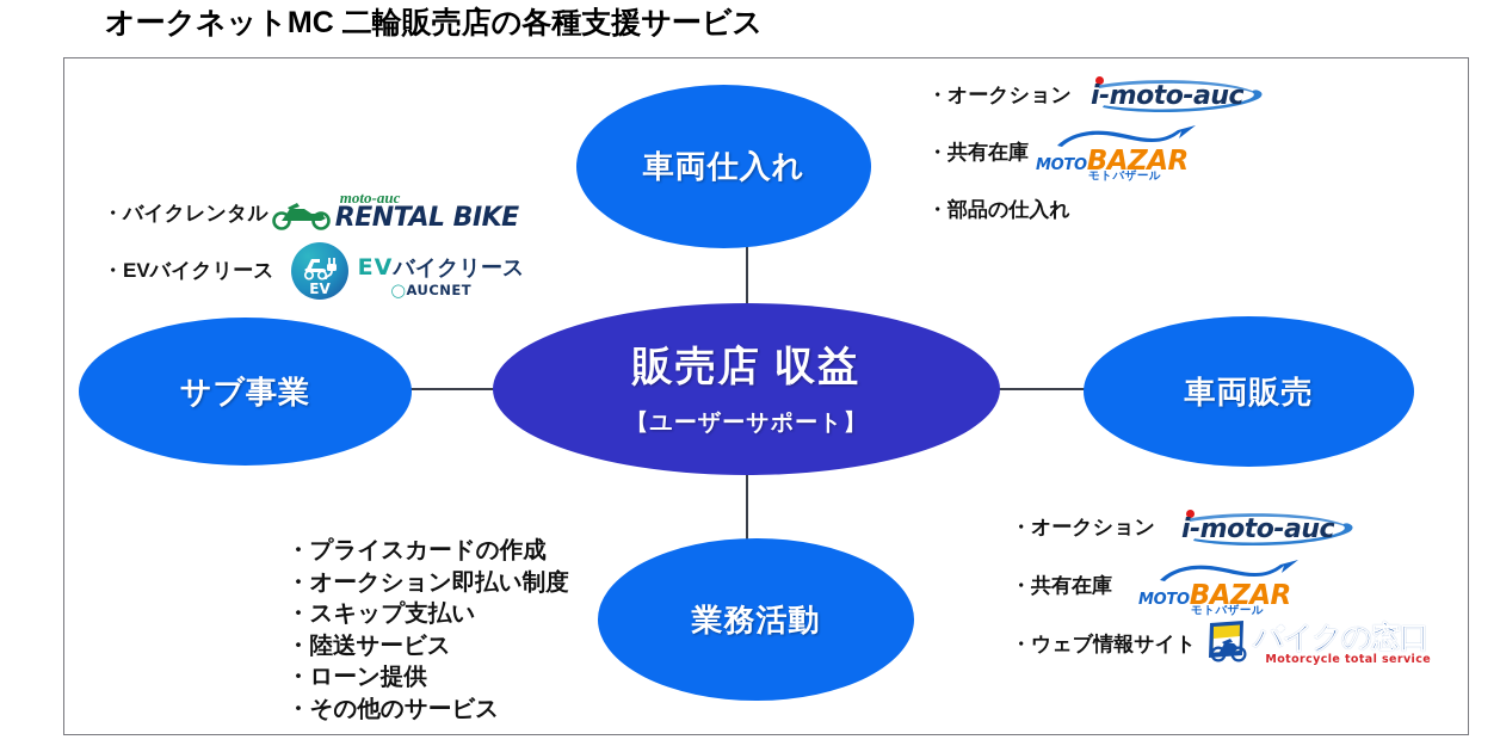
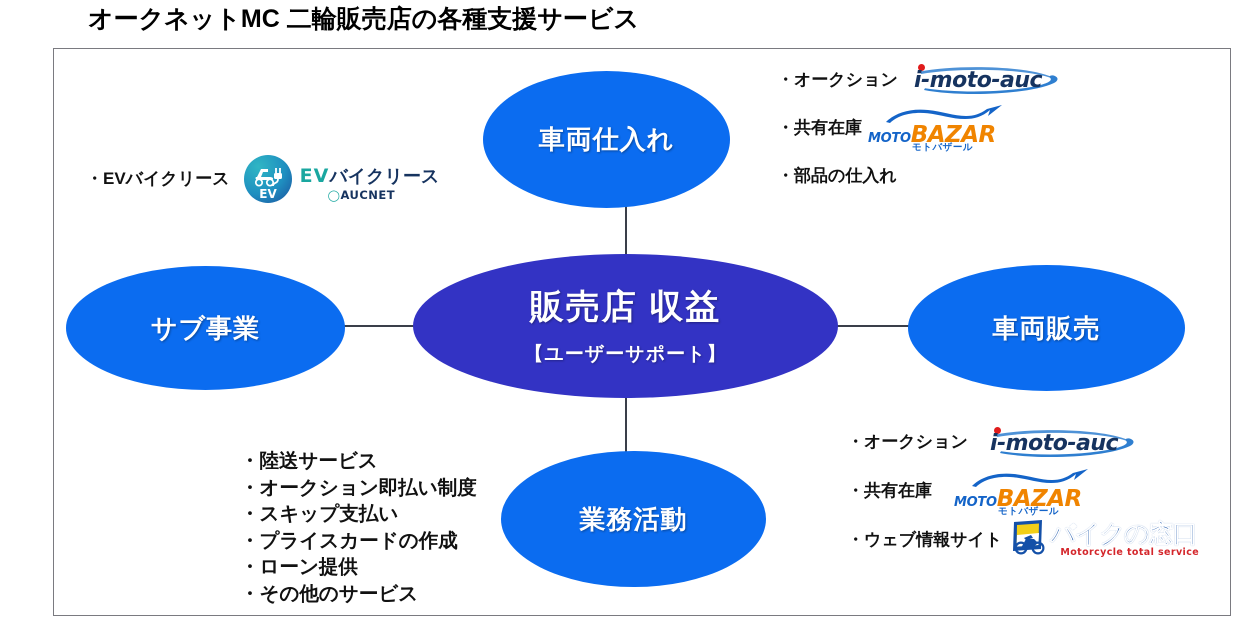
  オークネットMC 二輪販売店の各種支援サービス
  販売店 収益
  【ユーザーサポート】
  車両仕入れ
  業務活動
  サブ事業
  車両販売
  ・オークション
  i-moto-auc
  ・共有在庫
  MOTOBAZAR
  モトバザール
  ・部品の仕入れ
- ・バイクレンタル
- moto-auc
- RENTAL BIKE
  ・EVバイクリース
  EV
  EVバイクリース
  ◯AUCNET
- ・プライスカードの作成
+ ・陸送サービス
  ・オークション即払い制度
  ・スキップ支払い
- ・陸送サービス
+ ・プライスカードの作成
  ・ローン提供
  ・その他のサービス
  ・オークション
  i-moto-auc
  ・共有在庫
  MOTOBAZAR
  モトバザール
  ・ウェブ情報サイト
  バイクの窓口
  Motorcycle total service
